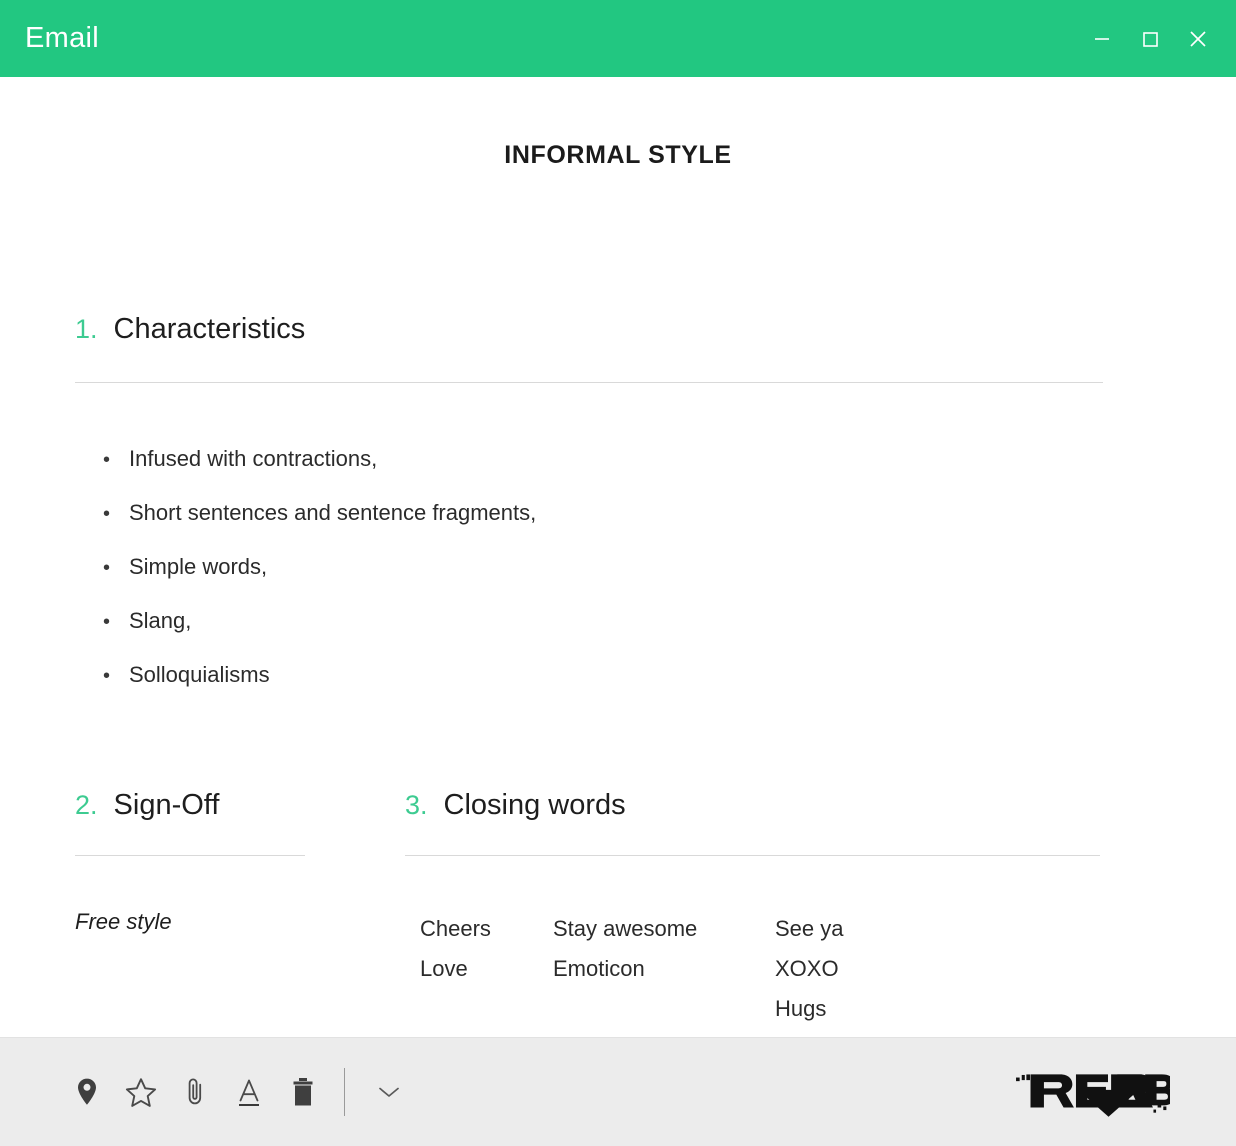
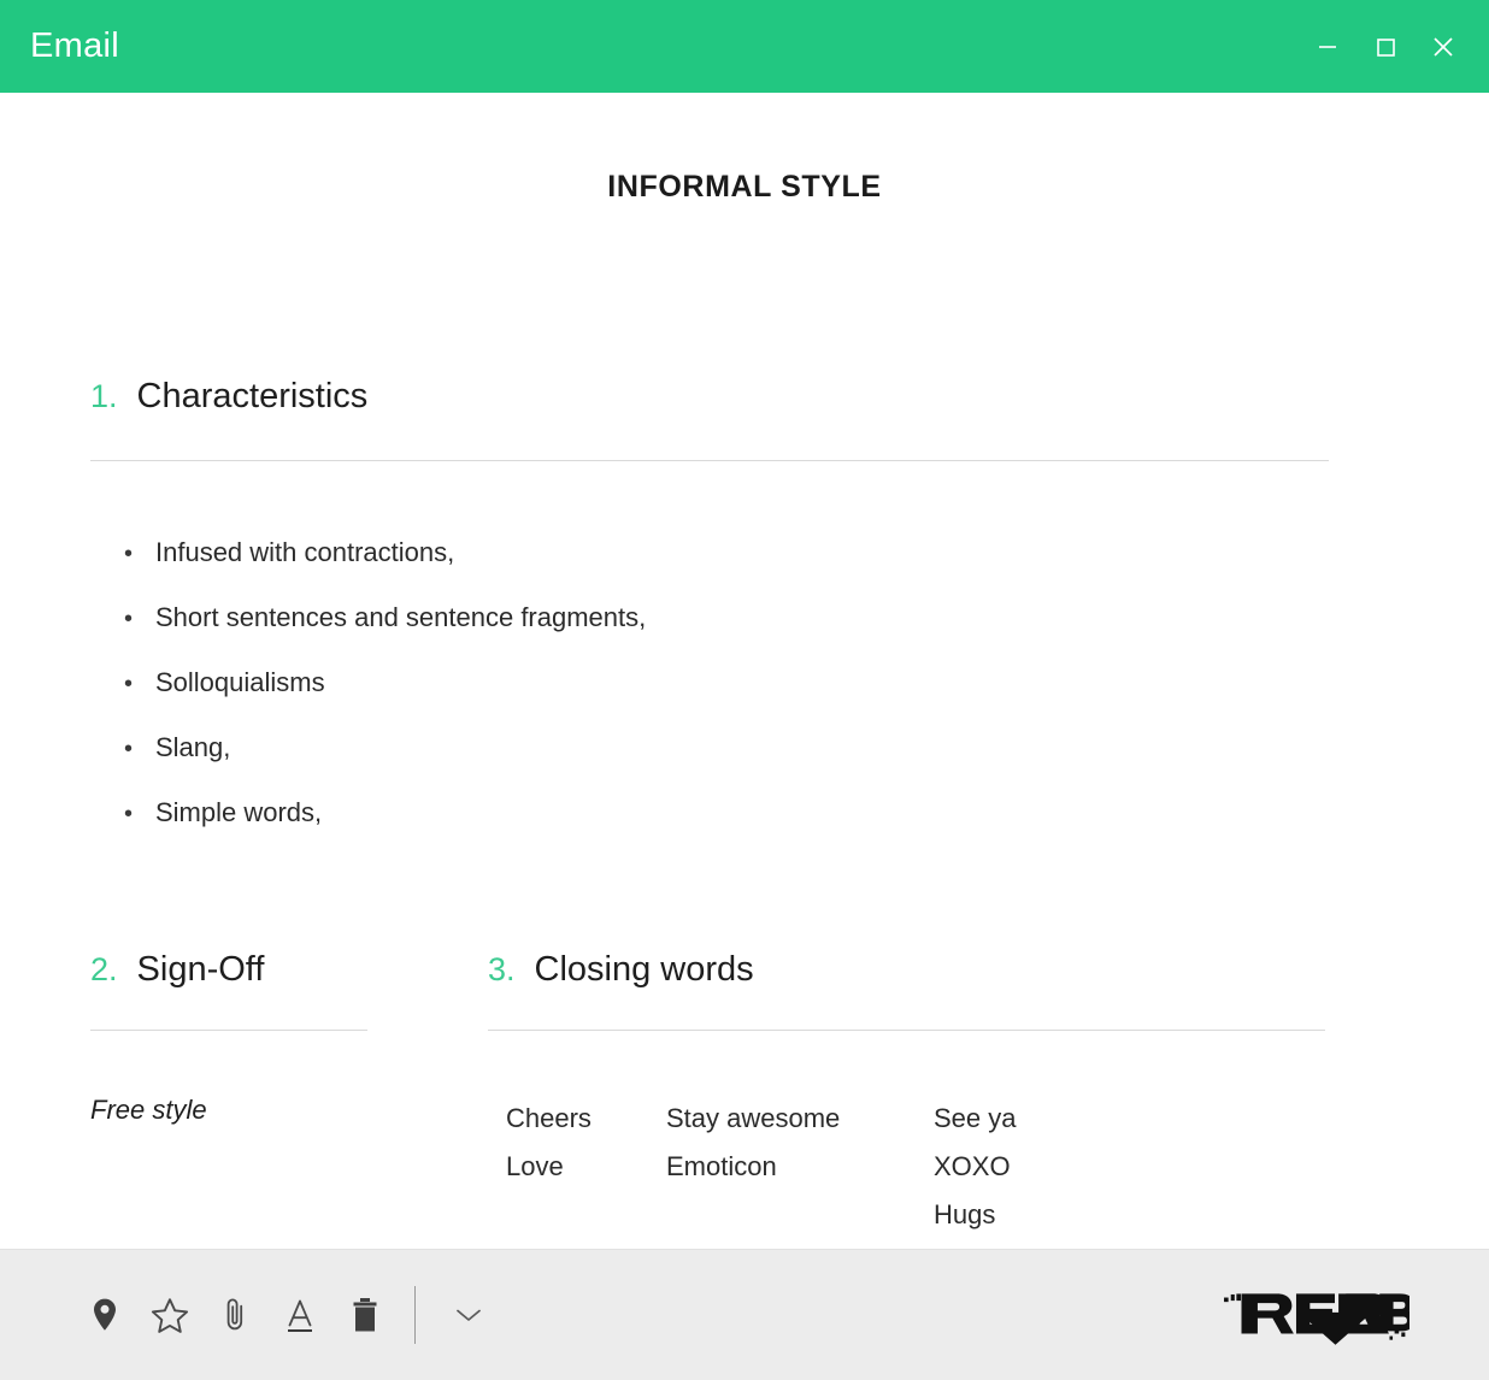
  Email
  INFORMAL STYLE
  1.
  Characteristics
  •
  Infused with contractions,
  •
  Short sentences and sentence fragments,
  •
- Simple words,
+ Solloquialisms
  •
  Slang,
  •
- Solloquialisms
+ Simple words,
  2.
  Sign-Off
  Free style
  3.
  Closing words
  Cheers
  Love
  Stay awesome
  Emoticon
  See ya
  XOXO
  Hugs
